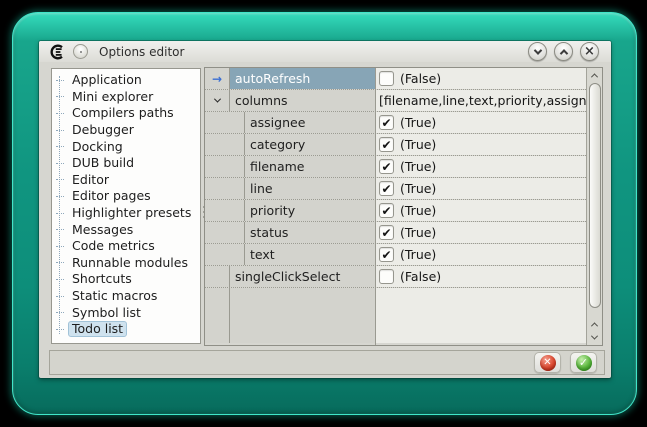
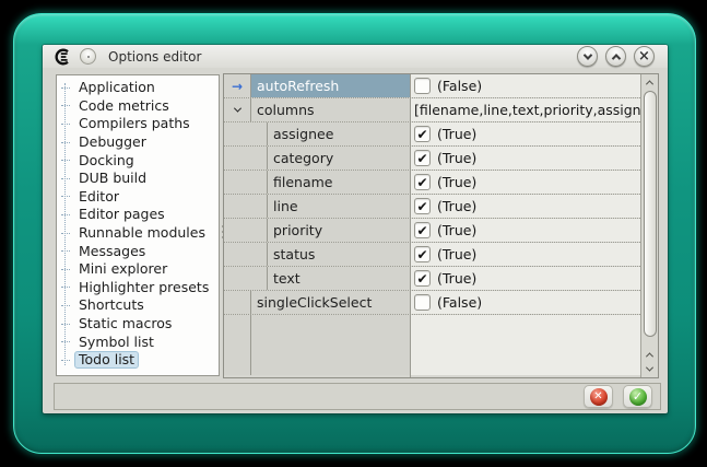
  Options editor
  ×
  Application
- Mini explorer
+ Code metrics
  Compilers paths
  Debugger
  Docking
  DUB build
  Editor
  Editor pages
- Highlighter presets
+ Runnable modules
  Messages
- Code metrics
+ Mini explorer
- Runnable modules
+ Highlighter presets
  Shortcuts
  Static macros
  Symbol list
  Todo list
  →
  autoRefresh
  (False)
  columns
  [filename,line,text,priority,assign
  assignee
  ✔
  (True)
  category
  ✔
  (True)
  filename
  ✔
  (True)
  line
  ✔
  (True)
  priority
  ✔
  (True)
  status
  ✔
  (True)
  text
  ✔
  (True)
  singleClickSelect
  (False)
  ✕
  ✓
